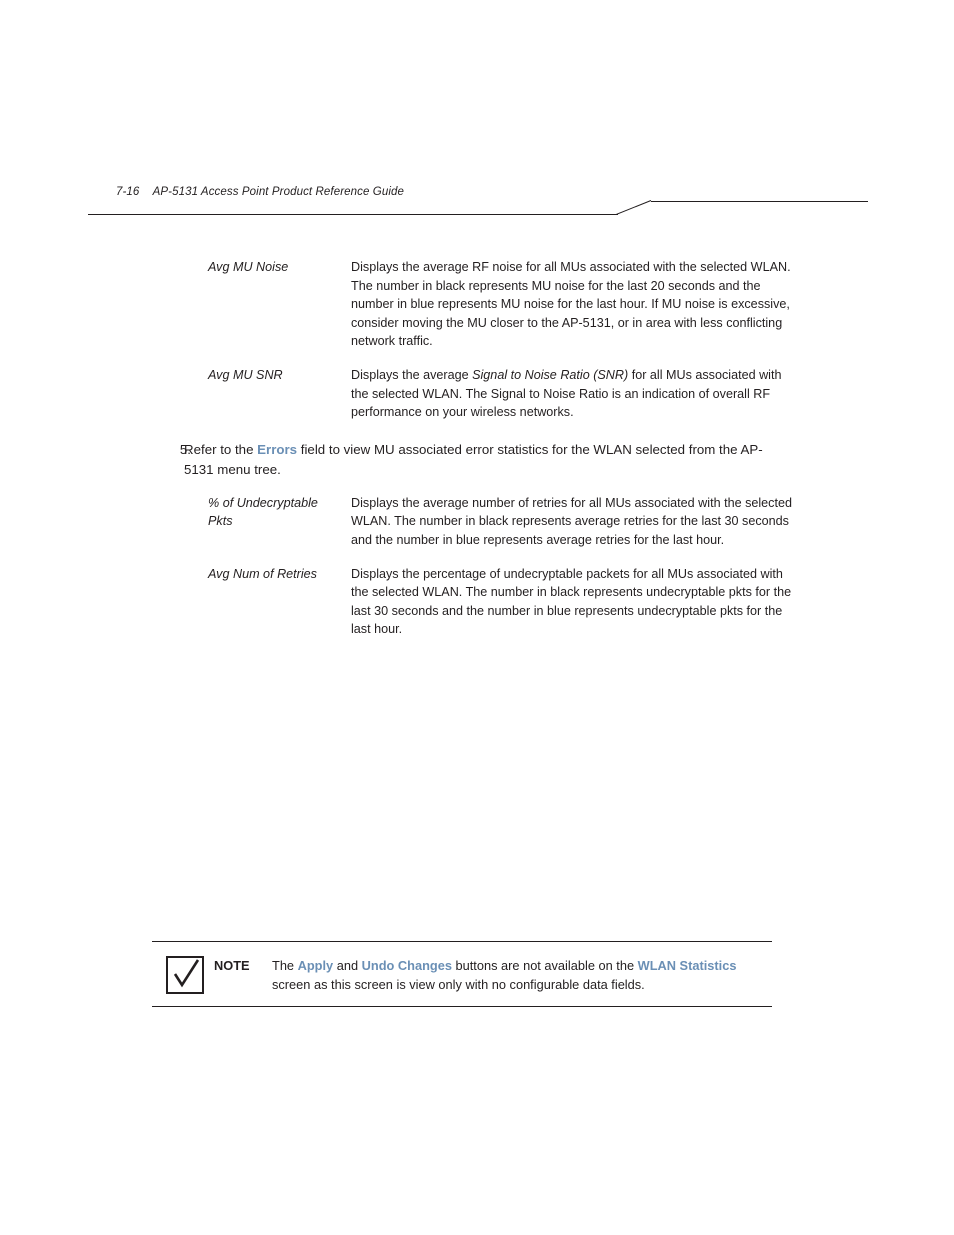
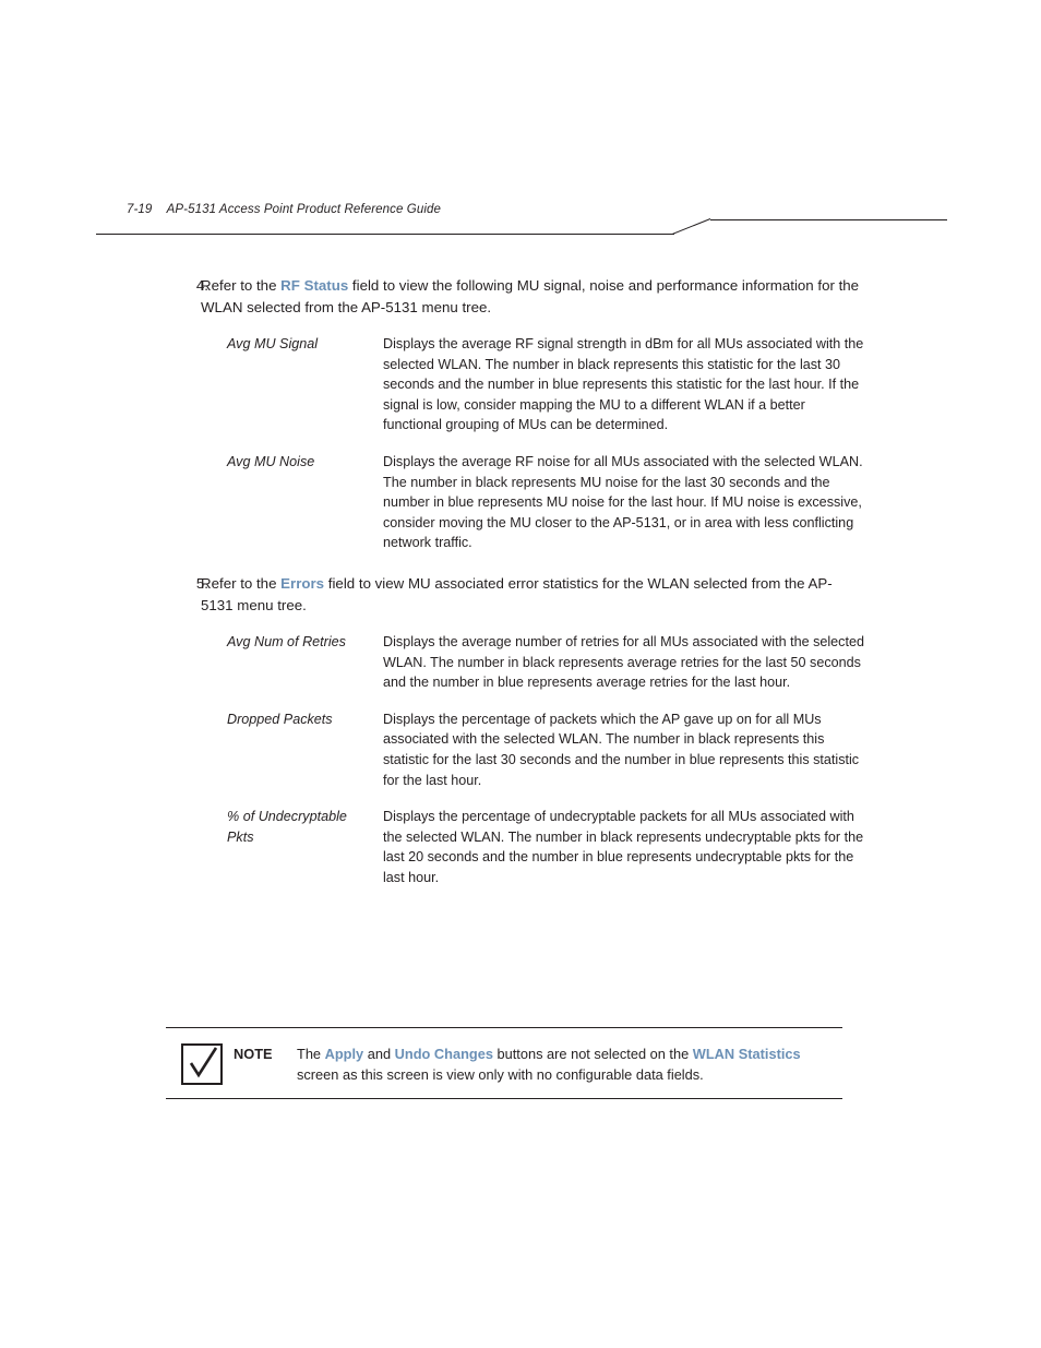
- 7-16 AP-5131 Access Point Product Reference Guide
+ 7-19 AP-5131 Access Point Product Reference Guide
+ 4.
+ Refer to the RF Status field to view the following MU signal, noise and performance information for the WLAN selected from the AP-5131 menu tree.
+ Avg MU Signal
+ Displays the average RF signal strength in dBm for all MUs associated with the selected WLAN. The number in black represents this statistic for the last 30 seconds and the number in blue represents this statistic for the last hour. If the signal is low, consider mapping the MU to a different WLAN if a better functional grouping of MUs can be determined.
  Avg MU Noise
- Displays the average RF noise for all MUs associated with the selected WLAN. The number in black represents MU noise for the last 20 seconds and the number in blue represents MU noise for the last hour. If MU noise is excessive, consider moving the MU closer to the AP-5131, or in area with less conflicting network traffic.
+ Displays the average RF noise for all MUs associated with the selected WLAN. The number in black represents MU noise for the last 30 seconds and the number in blue represents MU noise for the last hour. If MU noise is excessive, consider moving the MU closer to the AP-5131, or in area with less conflicting network traffic.
- Avg MU SNR
- Displays the average Signal to Noise Ratio (SNR) for all MUs associated with the selected WLAN. The Signal to Noise Ratio is an indication of overall RF performance on your wireless networks.
  5.
  Refer to the Errors field to view MU associated error statistics for the WLAN selected from the AP-5131 menu tree.
- % of Undecryptable Pkts
+ Avg Num of Retries
- Displays the average number of retries for all MUs associated with the selected WLAN. The number in black represents average retries for the last 30 seconds and the number in blue represents average retries for the last hour.
+ Displays the average number of retries for all MUs associated with the selected WLAN. The number in black represents average retries for the last 50 seconds and the number in blue represents average retries for the last hour.
+ Dropped Packets
+ Displays the percentage of packets which the AP gave up on for all MUs associated with the selected WLAN. The number in black represents this statistic for the last 30 seconds and the number in blue represents this statistic for the last hour.
- Avg Num of Retries
+ % of Undecryptable Pkts
- Displays the percentage of undecryptable packets for all MUs associated with the selected WLAN. The number in black represents undecryptable pkts for the last 30 seconds and the number in blue represents undecryptable pkts for the last hour.
+ Displays the percentage of undecryptable packets for all MUs associated with the selected WLAN. The number in black represents undecryptable pkts for the last 20 seconds and the number in blue represents undecryptable pkts for the last hour.
  NOTE
- The Apply and Undo Changes buttons are not available on the WLAN Statistics screen as this screen is view only with no configurable data fields.
+ The Apply and Undo Changes buttons are not selected on the WLAN Statistics screen as this screen is view only with no configurable data fields.
